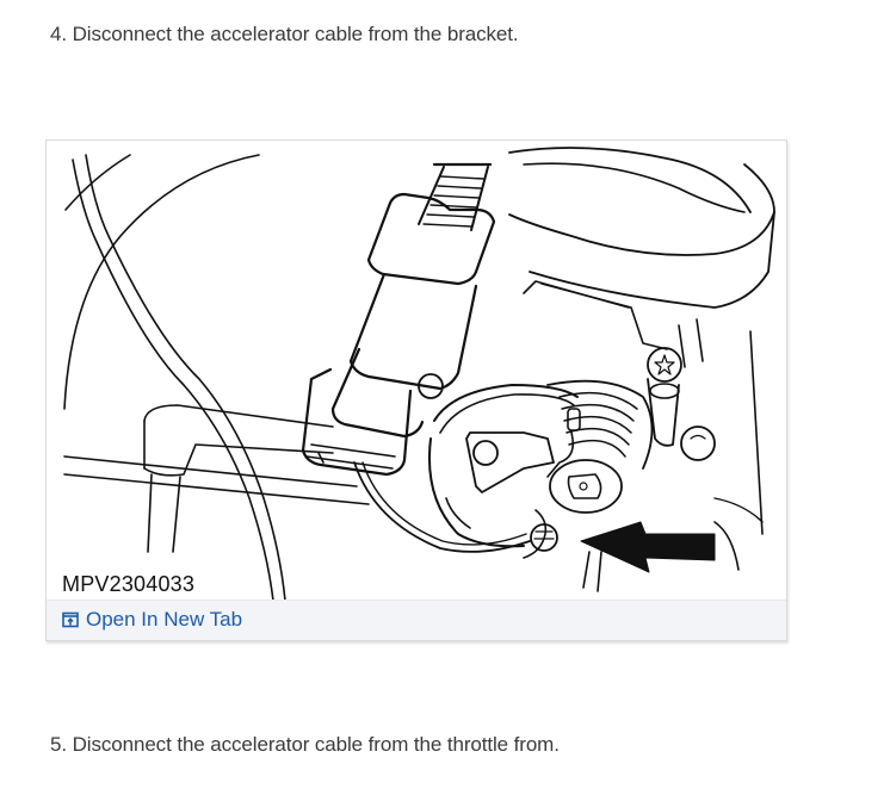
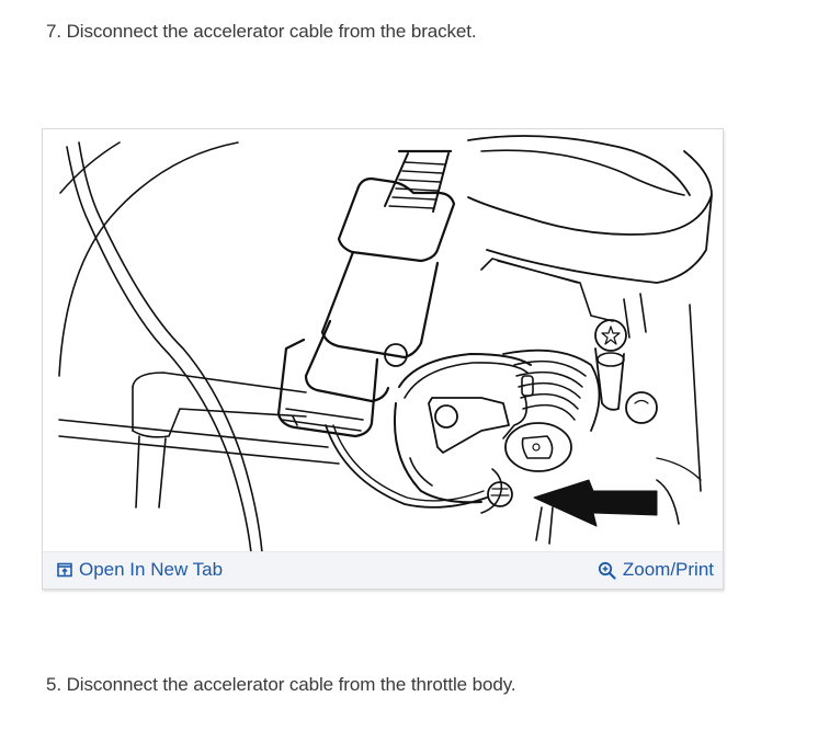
- 4. Disconnect the accelerator cable from the bracket.
+ 7. Disconnect the accelerator cable from the bracket.
- MPV2304033
  Open In New Tab
+ Zoom/Print
- 5. Disconnect the accelerator cable from the throttle from.
+ 5. Disconnect the accelerator cable from the throttle body.
